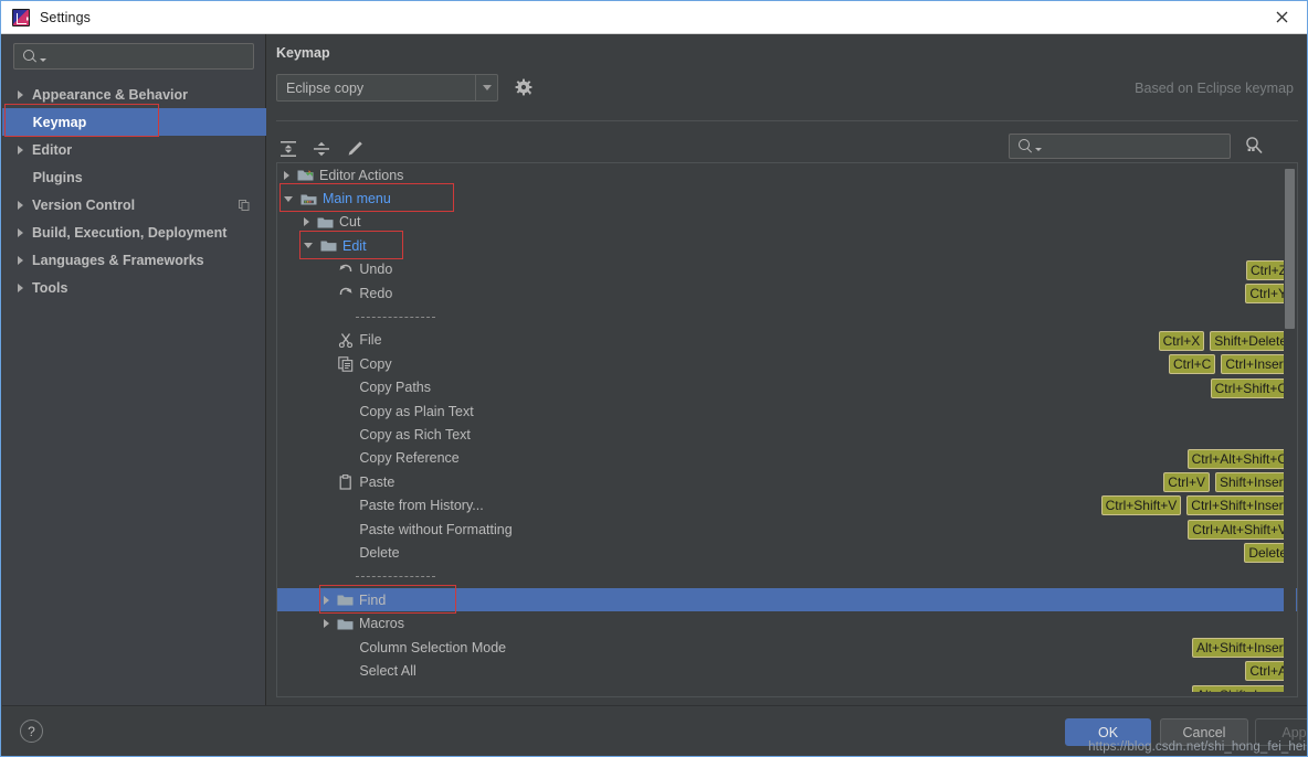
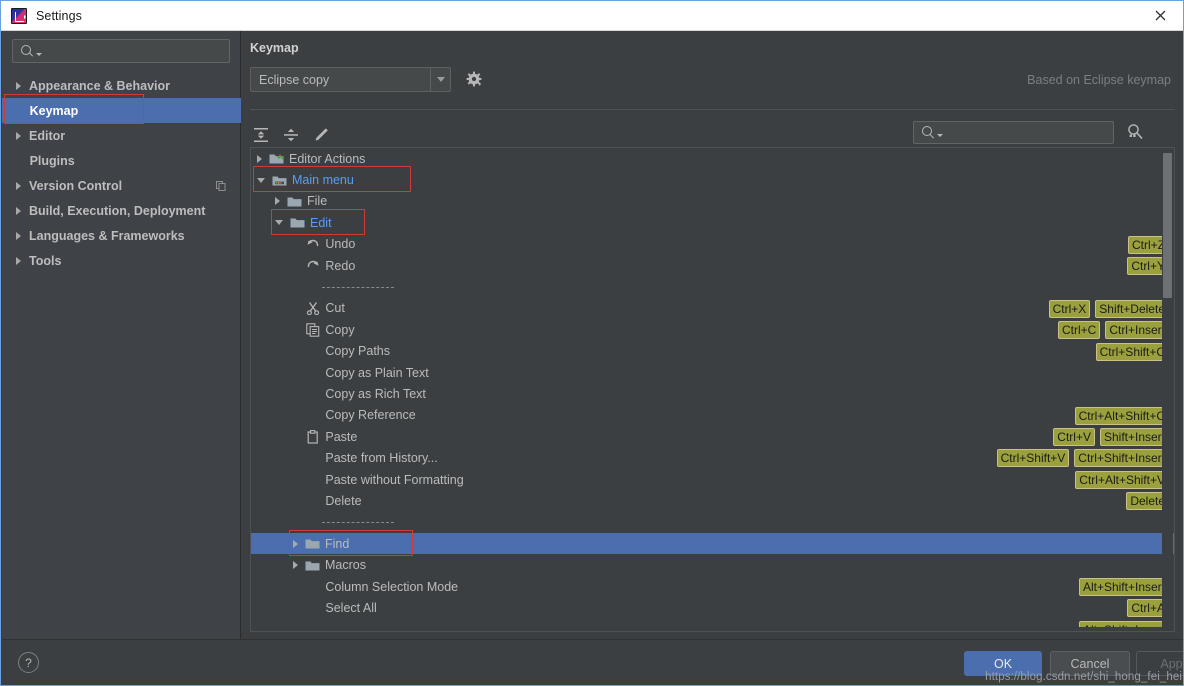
  Settings
  Appearance & Behavior
  Keymap
  Editor
  Plugins
  Version Control
  Build, Execution, Deployment
  Languages & Frameworks
  Tools
  Keymap
  Eclipse copy
  Based on Eclipse keymap
  Editor Actions
  Main menu
- Cut
+ File
  Edit
  Undo
  Ctrl+
  Redo
  Ctrl+Y
- File
+ Cut
  Ctrl+X
  Shift+Delet
  Copy
  Ctrl+C
  Ctrl+Inser
  Copy Paths
  Ctrl+Shift+C
  Copy as Plain Text
  Copy as Rich Text
  Copy Reference
  Ctrl+Alt+Shift+C
  Paste
  Ctrl+V
  Shift+Inser
  Paste from History...
  Ctrl+Shift+V
  Ctrl+Shift+Inser
  Paste without Formatting
  Ctrl+Alt+Shift+V
  Delete
  Delet
  Find
  Macros
  Column Selection Mode
  Alt+Shift+Inser
  Select All
  Ctrl+A
  ?
  OK
  Cancel
  https://blog.csdn.net/shi_hong_fei_hei
